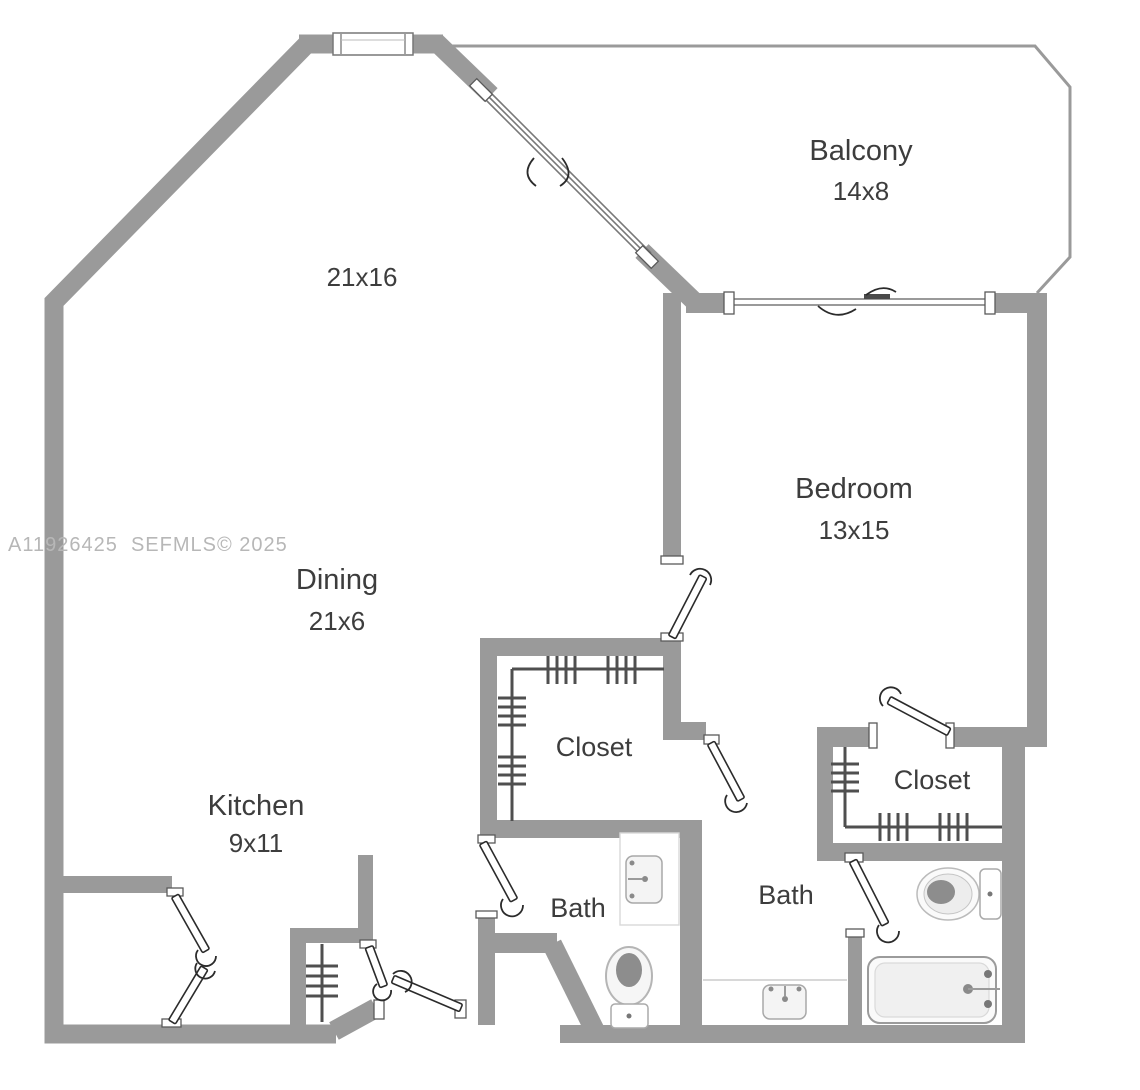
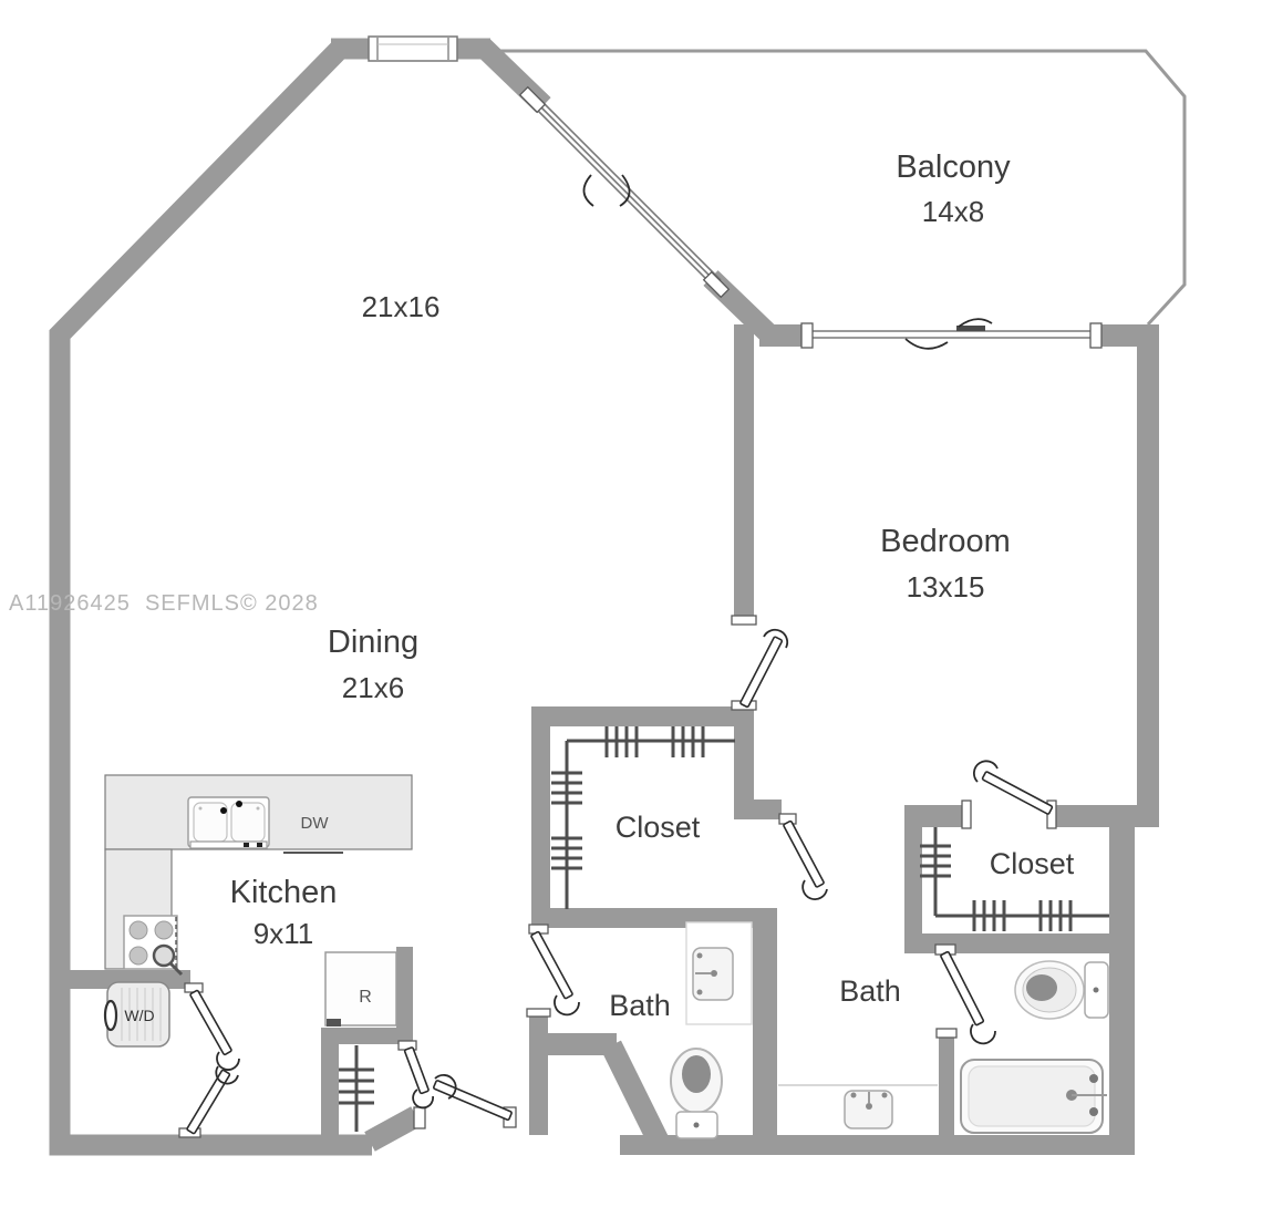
+ W/D
+ R
+ DW
  21x16
  Balcony
  14x8
  Bedroom
  13x15
  Dining
  21x6
  Kitchen
  9x11
  Closet
  Closet
  Bath
  Bath
- A11926425 SEFMLS© 2025
+ A11926425 SEFMLS© 2028
